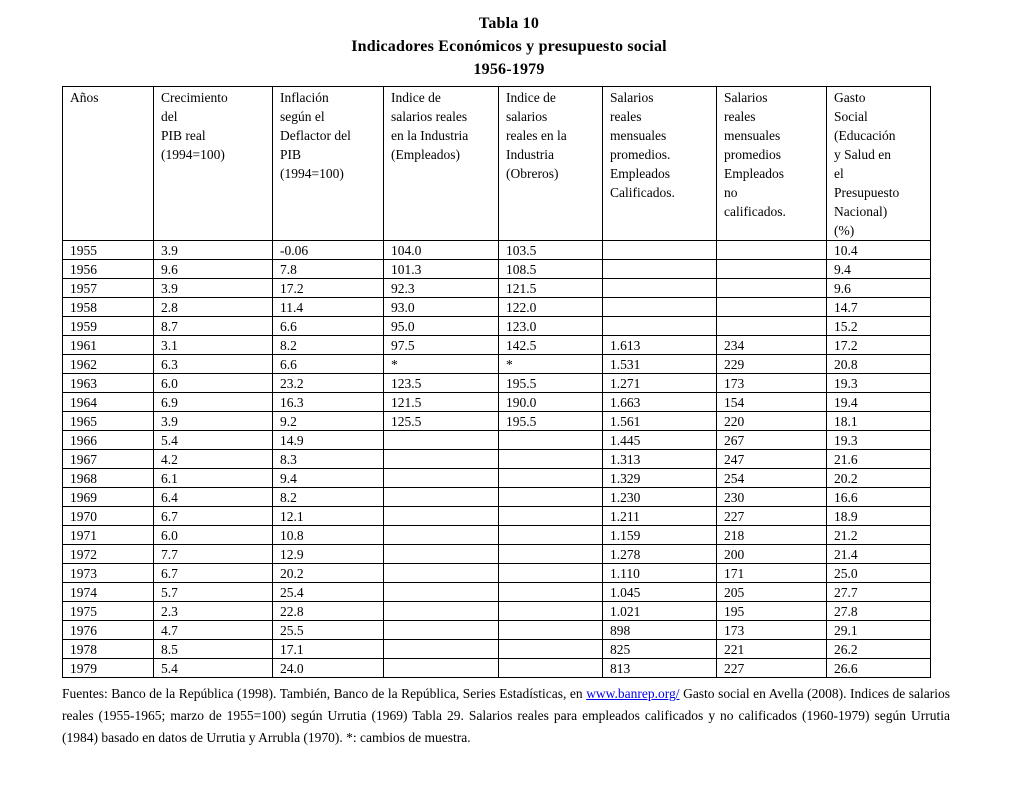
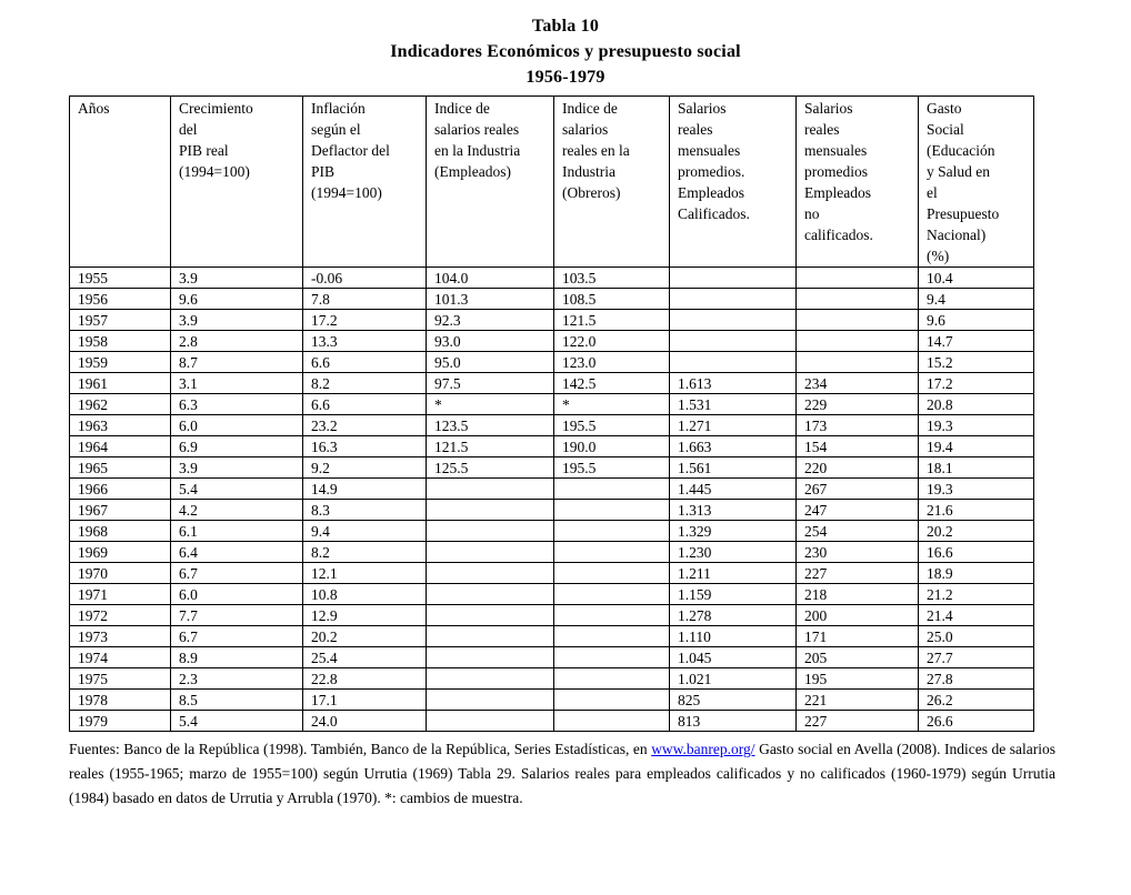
  Tabla 10
  Indicadores Económicos y presupuesto social
  1956-1979
  Años	Crecimiento del PIB real (1994=100)	Inflación según el Deflactor del PIB (1994=100)	Indice de salarios reales en la Industria (Empleados)	Indice de salarios reales en la Industria (Obreros)	Salarios reales mensuales promedios. Empleados Calificados.	Salarios reales mensuales promedios Empleados no calificados.	Gasto Social (Educación y Salud en el Presupuesto Nacional) (%)
  1955	3.9	-0.06	104.0	103.5			10.4
  1956	9.6	7.8	101.3	108.5			9.4
  1957	3.9	17.2	92.3	121.5			9.6
- 1958	2.8	11.4	93.0	122.0			14.7
+ 1958	2.8	13.3	93.0	122.0			14.7
  1959	8.7	6.6	95.0	123.0			15.2
  1961	3.1	8.2	97.5	142.5	1.613	234	17.2
  1962	6.3	6.6	*	*	1.531	229	20.8
  1963	6.0	23.2	123.5	195.5	1.271	173	19.3
  1964	6.9	16.3	121.5	190.0	1.663	154	19.4
  1965	3.9	9.2	125.5	195.5	1.561	220	18.1
  1966	5.4	14.9			1.445	267	19.3
  1967	4.2	8.3			1.313	247	21.6
  1968	6.1	9.4			1.329	254	20.2
  1969	6.4	8.2			1.230	230	16.6
  1970	6.7	12.1			1.211	227	18.9
  1971	6.0	10.8			1.159	218	21.2
  1972	7.7	12.9			1.278	200	21.4
  1973	6.7	20.2			1.110	171	25.0
- 1974	5.7	25.4			1.045	205	27.7
+ 1974	8.9	25.4			1.045	205	27.7
  1975	2.3	22.8			1.021	195	27.8
- 1976	4.7	25.5			898	173	29.1
  1978	8.5	17.1			825	221	26.2
  1979	5.4	24.0			813	227	26.6
  Fuentes: Banco de la República (1998). También, Banco de la República, Series Estadísticas, en www.banrep.org/ Gasto social en Avella (2008). Indices de salarios reales (1955-1965; marzo de 1955=100) según Urrutia (1969) Tabla 29. Salarios reales para empleados calificados y no calificados (1960-1979) según Urrutia (1984) basado en datos de Urrutia y Arrubla (1970). *: cambios de muestra.
